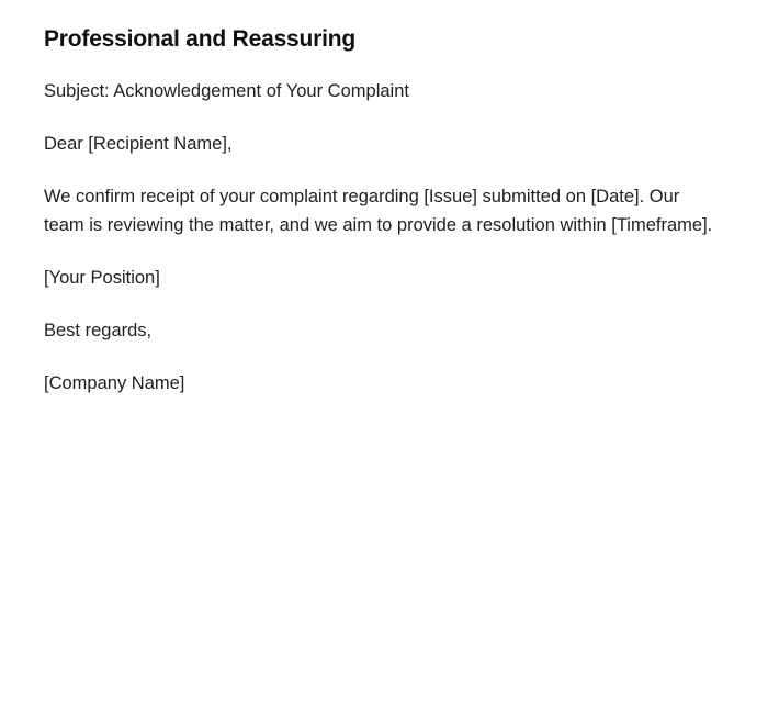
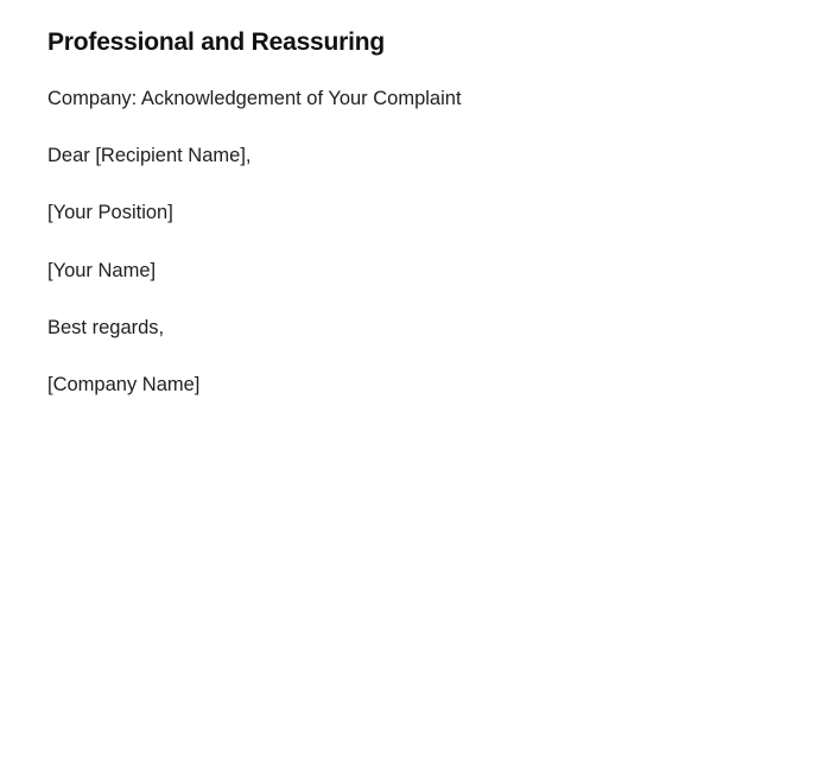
  Professional and Reassuring
- Subject: Acknowledgement of Your Complaint
+ Company: Acknowledgement of Your Complaint
  Dear [Recipient Name],
- We confirm receipt of your complaint regarding [Issue] submitted on [Date]. Our team is reviewing the matter, and we aim to provide a resolution within [Timeframe].
  [Your Position]
+ [Your Name]
  Best regards,
  [Company Name]
